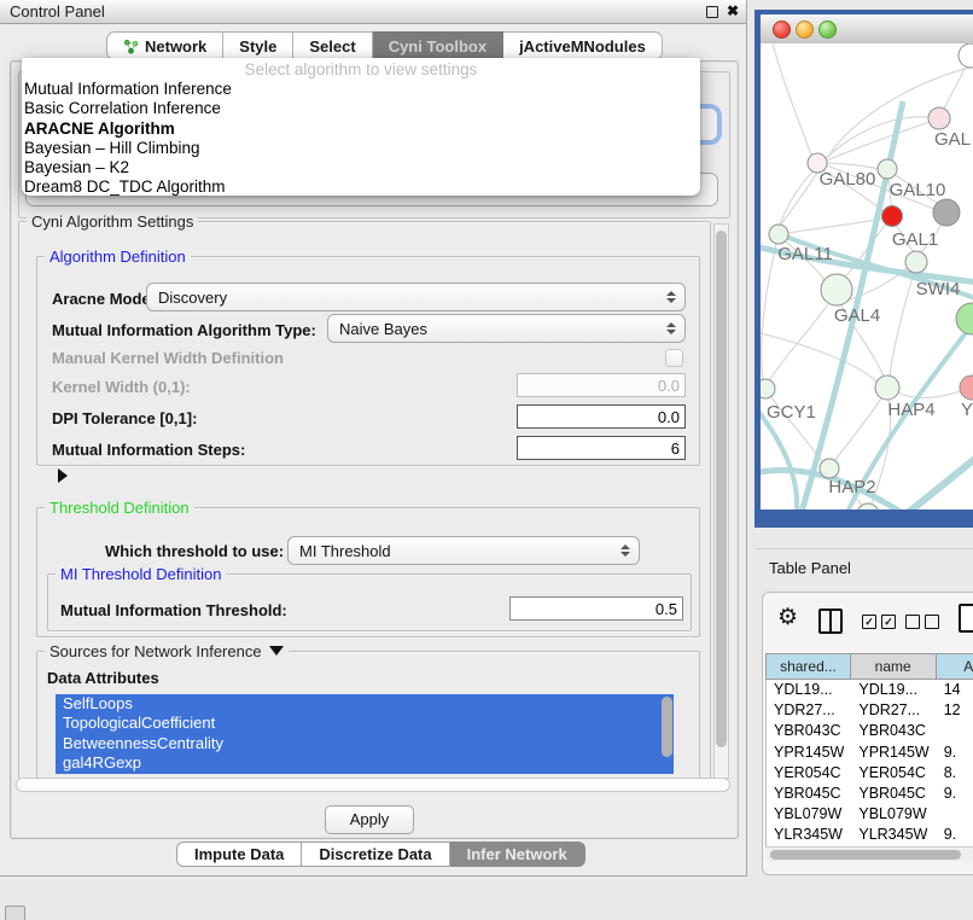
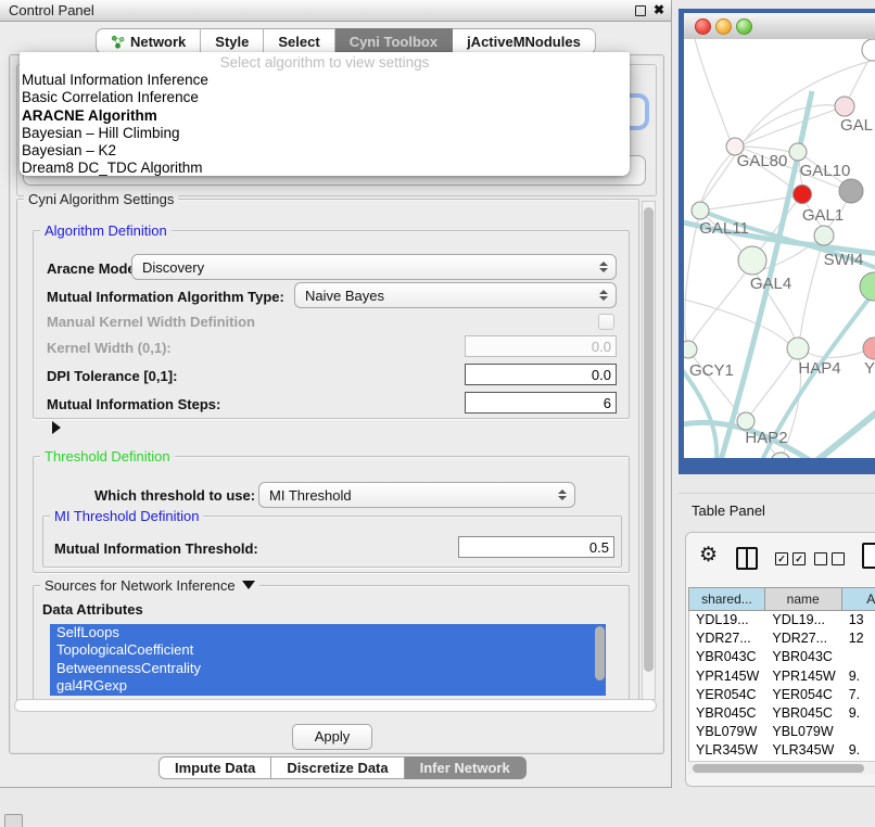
  Control Panel
  ✖
  Network
  Style
  Select
  Cyni Toolbox
  jActiveMNodules
  Cyni Algorithm Settings
  Algorithm Definition
  Aracne Mod
  Discovery
  Mutual Information Algorithm Type:
  Naive Bayes
  Manual Kernel Width Definition
  Kernel Width (0,1):
  0.0
  DPI Tolerance [0,1]:
  0.0
  Mutual Information Steps:
  6
  Threshold Definition
  Which threshold to use:
  MI Threshold
  MI Threshold Definition
  Mutual Information Threshold:
  0.5
  Sources for Network Inference
  Data Attributes
  SelfLoops
  TopologicalCoefficient
  BetweennessCentrality
  gal4RGexp
  Apply
  Select algorithm to view settings
  Mutual Information Inference
  Basic Correlation Inference
  ARACNE Algorithm
  Bayesian – Hill Climbing
  Bayesian – K2
  Dream8 DC_TDC Algorithm
  Impute Data
  Discretize Data
  Infer Network
  GAL
  GAL80
  GAL10
  GAL1
  GAL11
  SWI4
  GAL4
  HAP4
  Y
  GCY1
  HAP2
  Table Panel
  ⚙
  ✓
  ✓
  shared...
  name
  A
  YDL19...
  YDL19...
- 14
+ 13
  YDR27...
  YDR27...
  12
  YBR043C
  YBR043C
  YPR145W
  YPR145W
  9.
  YER054C
  YER054C
- 8.
+ 7.
  YBR045C
  YBR045C
  9.
  YBL079W
  YBL079W
  YLR345W
  YLR345W
  9.
